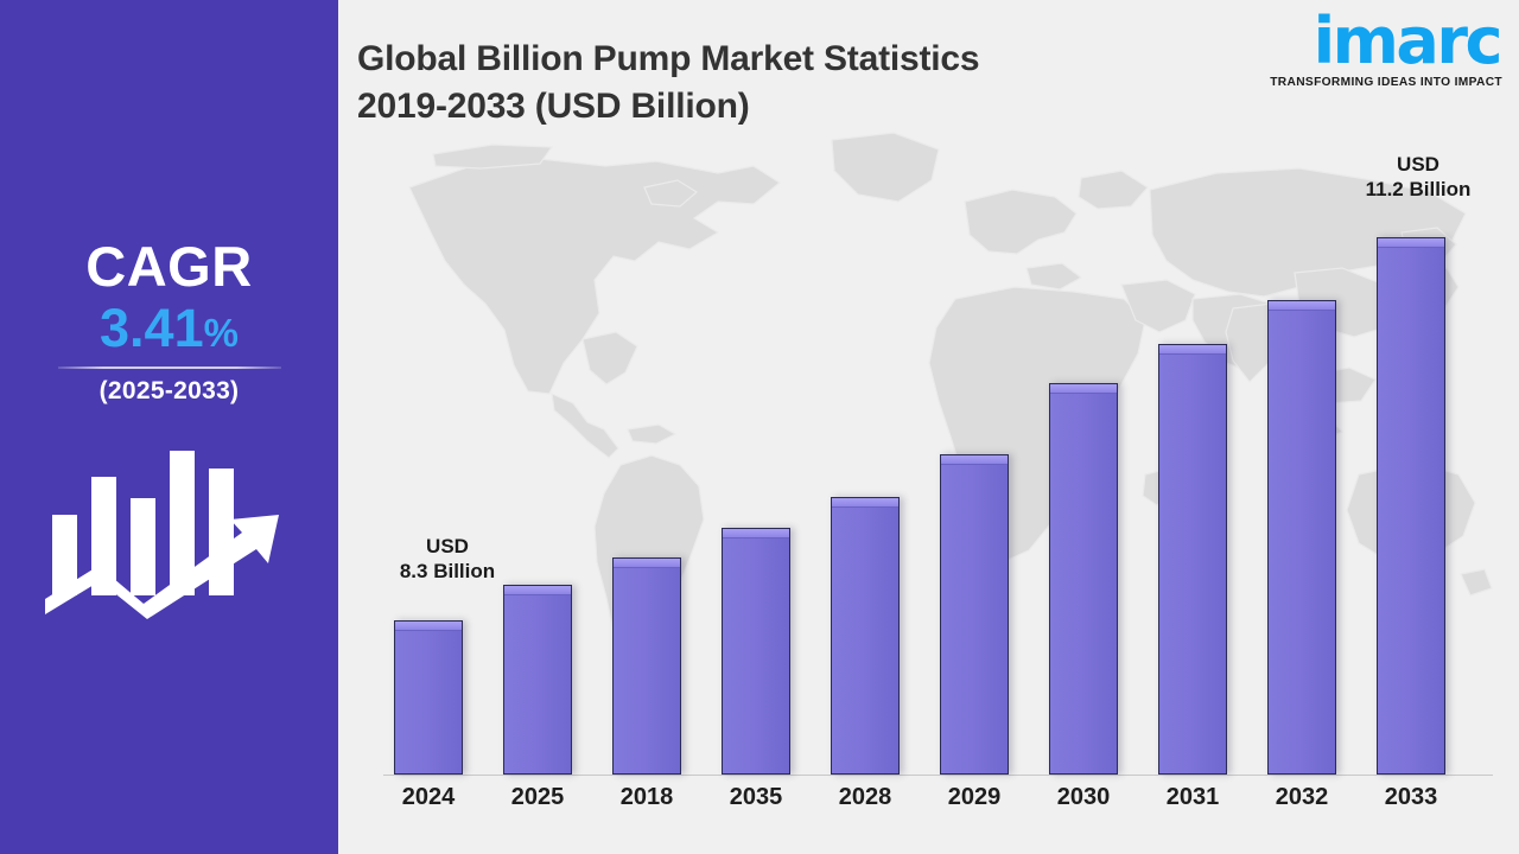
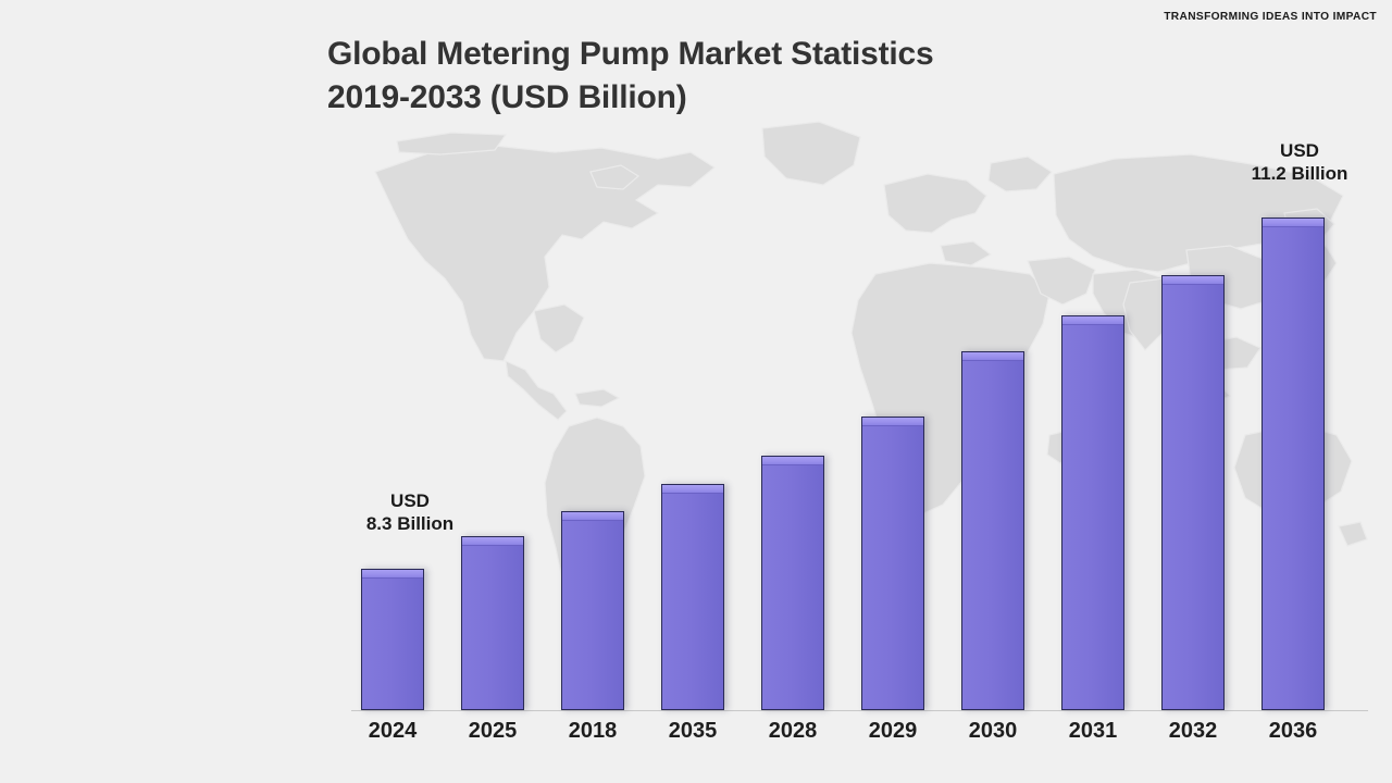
- CAGR
- 3.41%
- (2025-2033)
  2024
  2025
  2018
  2035
  2028
  2029
  2030
  2031
  2032
- 2033
+ 2036
  USD
  8.3 Billion
  USD
  11.2 Billion
- Global Billion Pump Market Statistics
+ Global Metering Pump Market Statistics
  2019-2033 (USD Billion)
- imarc
  TRANSFORMING IDEAS INTO IMPACT
